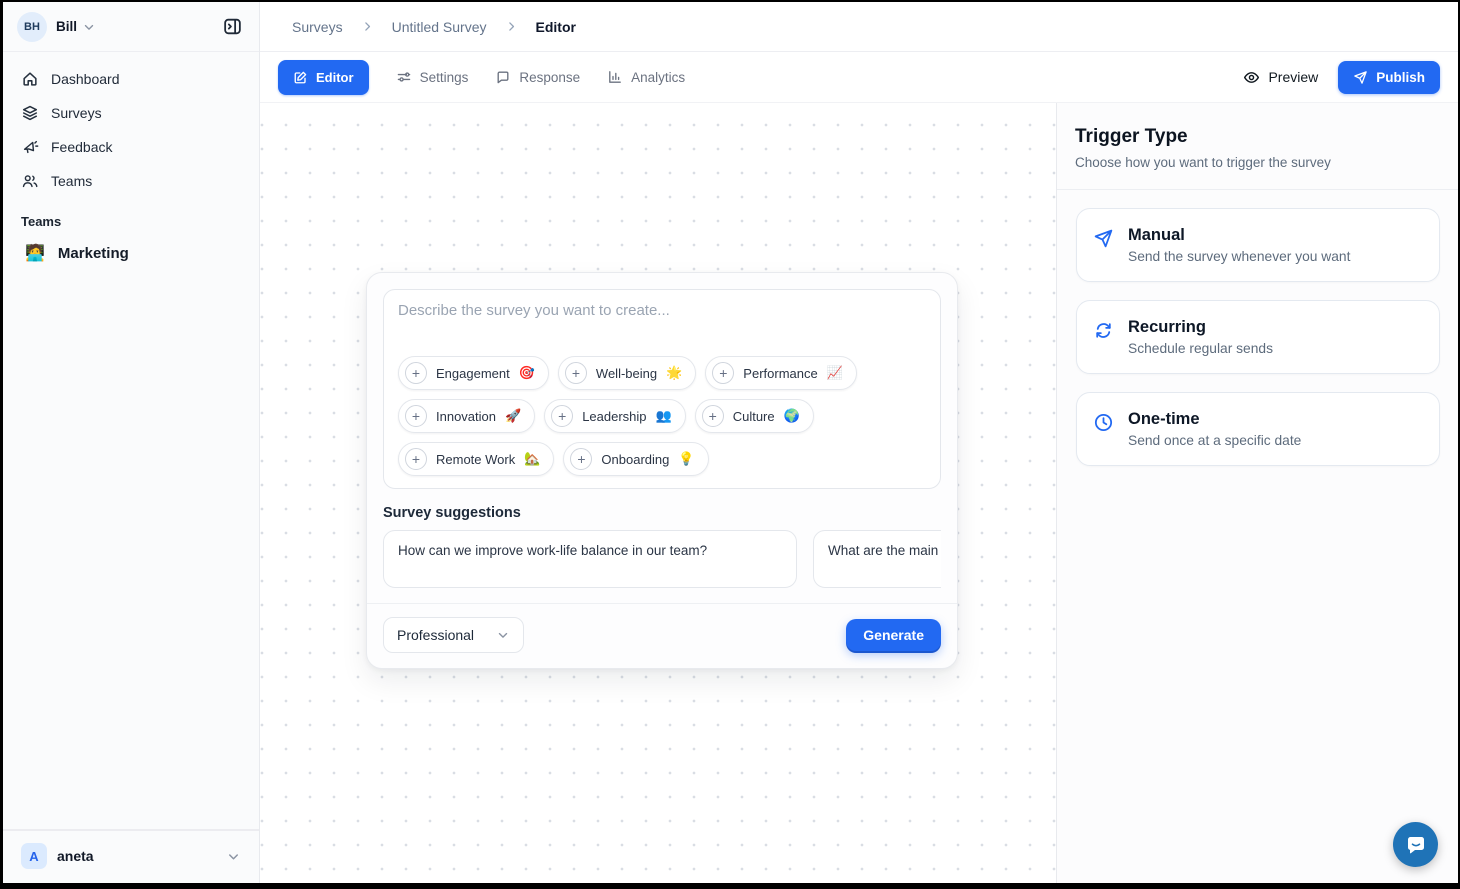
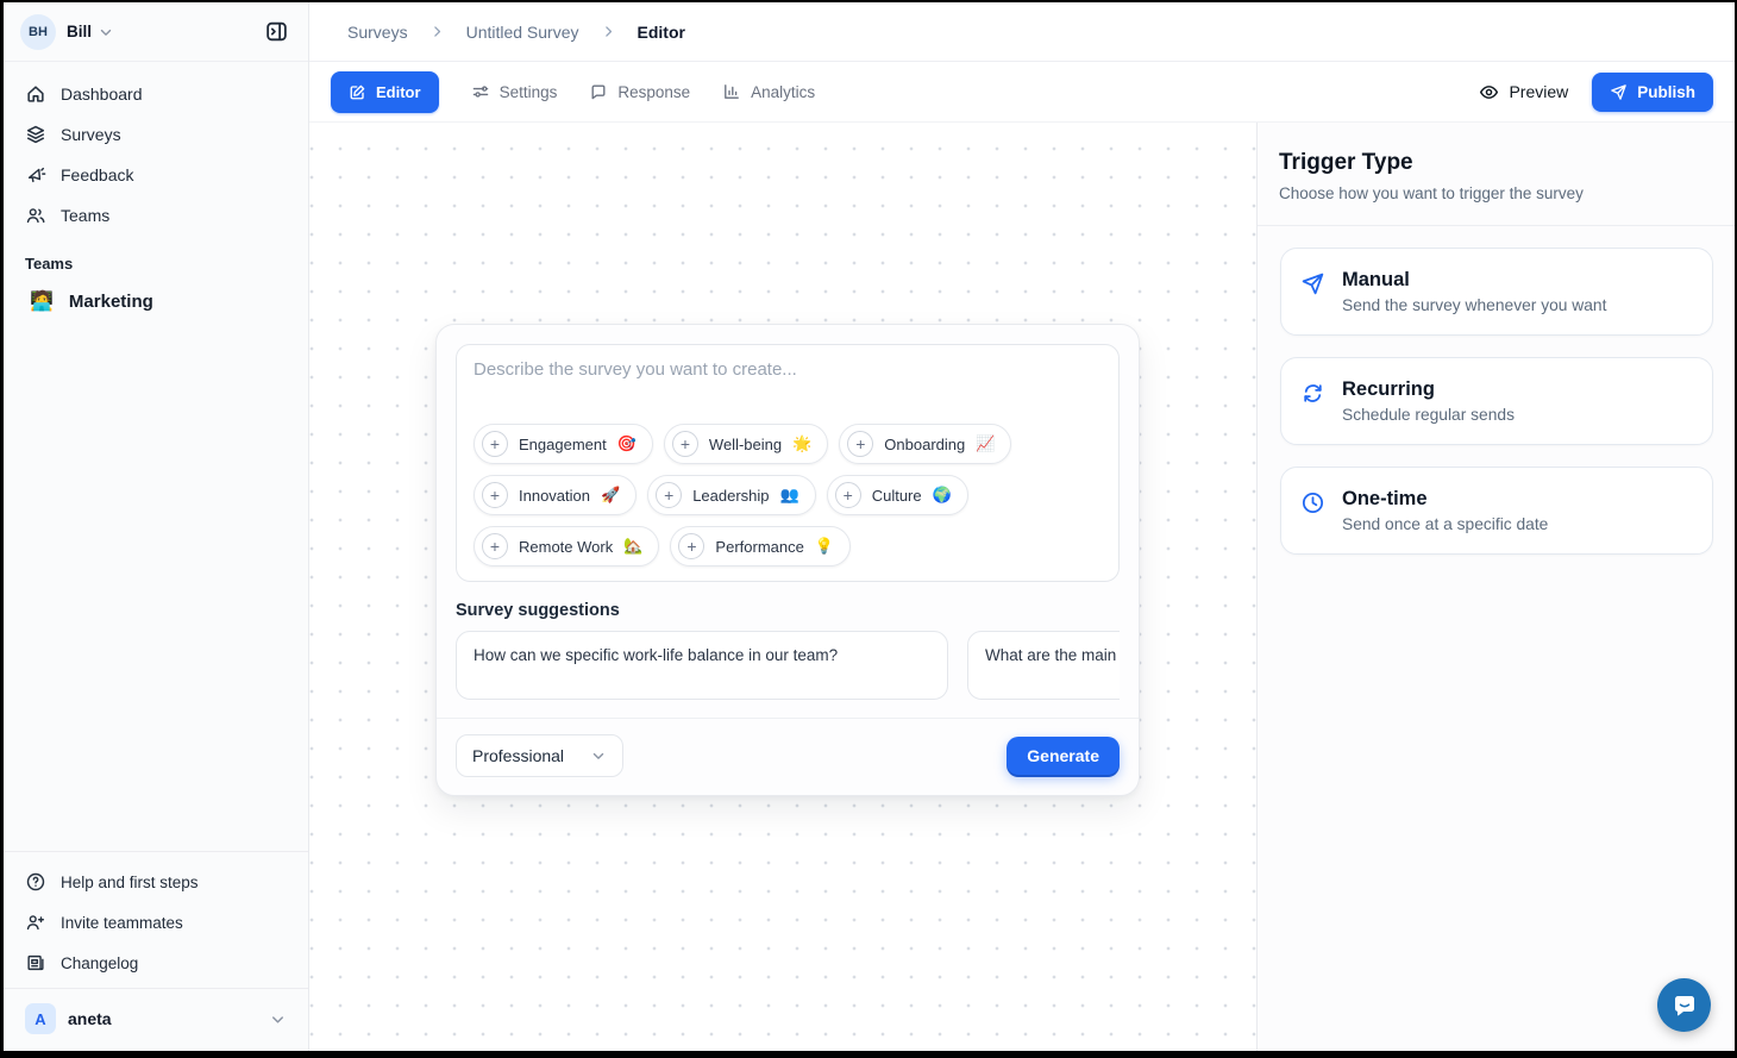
  BH
  Bill
  Dashboard
  Surveys
  Feedback
  Teams
  Teams
  🧑‍💻
  Marketing
+ Help and first steps
+ Invite teammates
+ Changelog
  A
  aneta
  Surveys
  Untitled Survey
  Editor
  Editor
  Settings
  Response
  Analytics
  Preview
  Publish
  Describe the survey you want to create...
  +
  Engagement
  🎯
  +
  Well-being
  🌟
  +
- Performance
+ Onboarding
  📈
  +
  Innovation
  🚀
  +
  Leadership
  👥
  +
  Culture
  🌍
  +
  Remote Work
  🏡
  +
- Onboarding
+ Performance
  💡
  Survey suggestions
- How can we improve work-life balance in our team?
+ How can we specific work-life balance in our team?
  What are the main
  Professional
  Generate
  Trigger Type
  Choose how you want to trigger the survey
  Manual
  Send the survey whenever you want
  Recurring
  Schedule regular sends
  One-time
  Send once at a specific date
